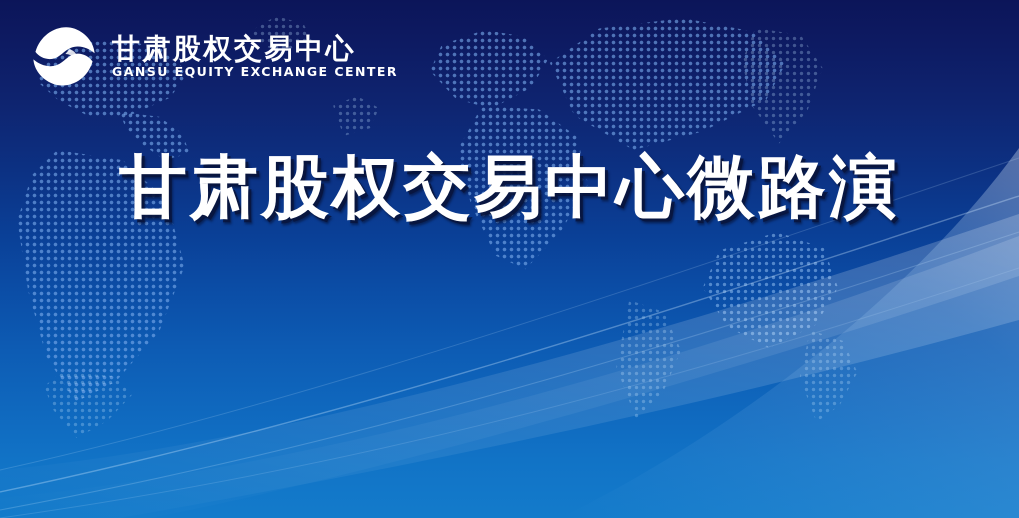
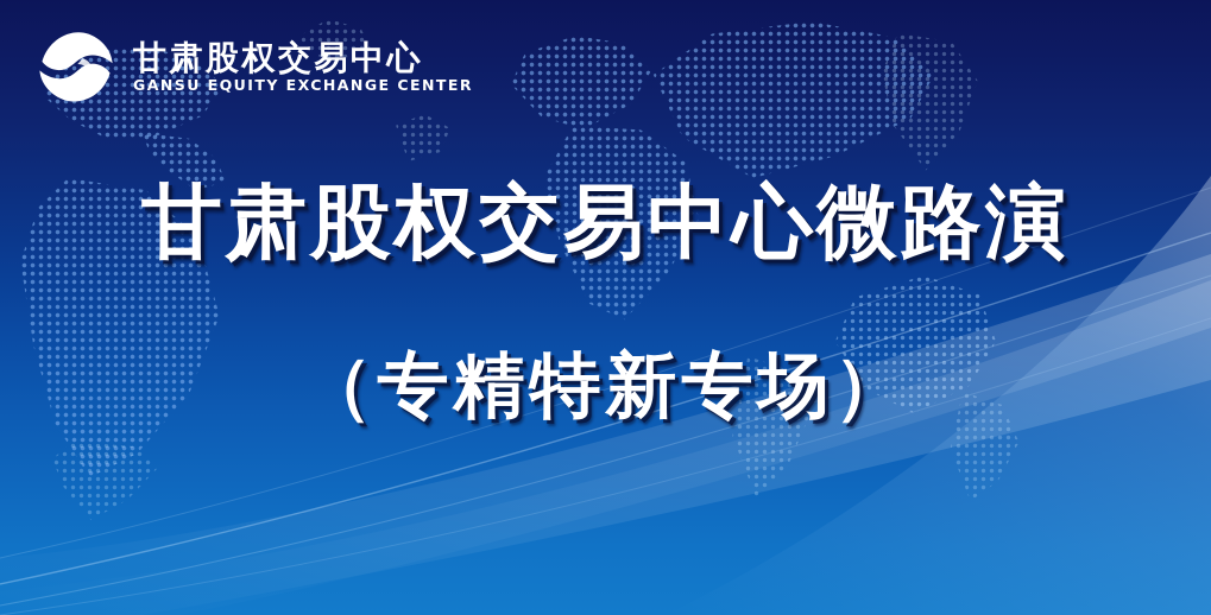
  甘肃股权交易中心
  GANSU EQUITY EXCHANGE CENTER
  甘肃股权交易中心微路演
+ （专精特新专场）
